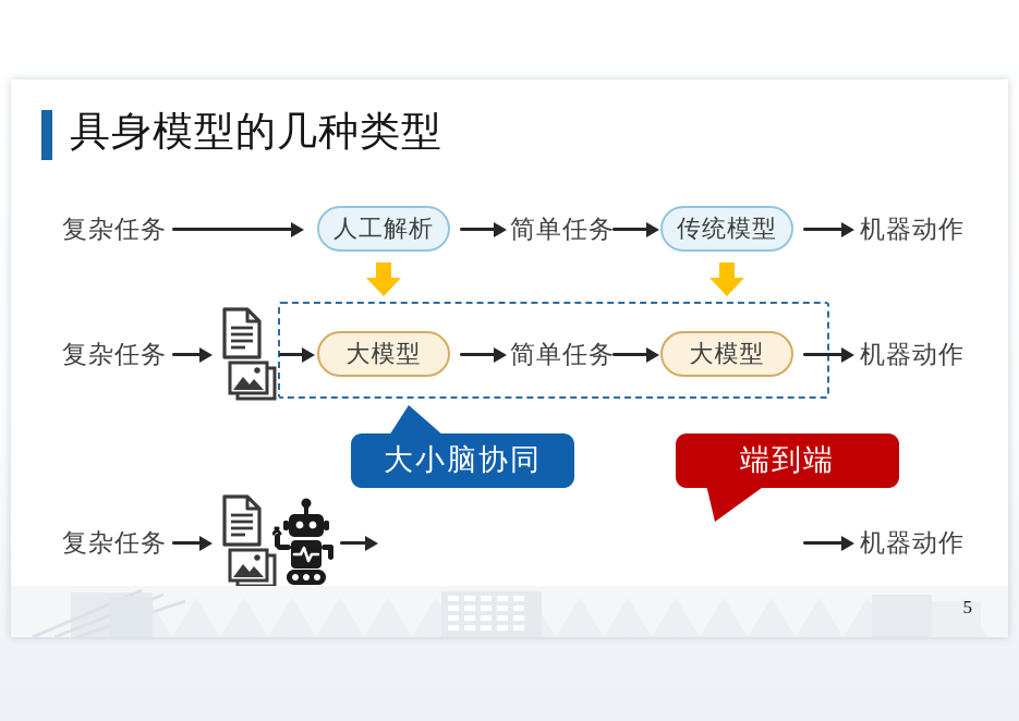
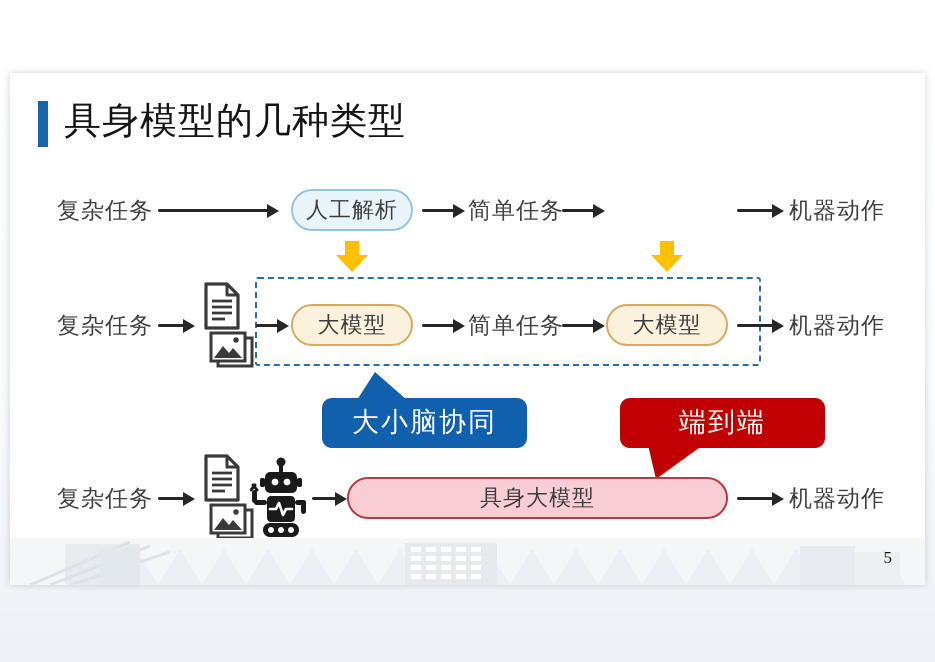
  具身模型的几种类型
  复杂任务
  人工解析
  简单任务
- 传统模型
  机器动作
  复杂任务
  大模型
  简单任务
  大模型
  机器动作
  大小脑协同
  端到端
  复杂任务
+ 具身大模型
  机器动作
  5
